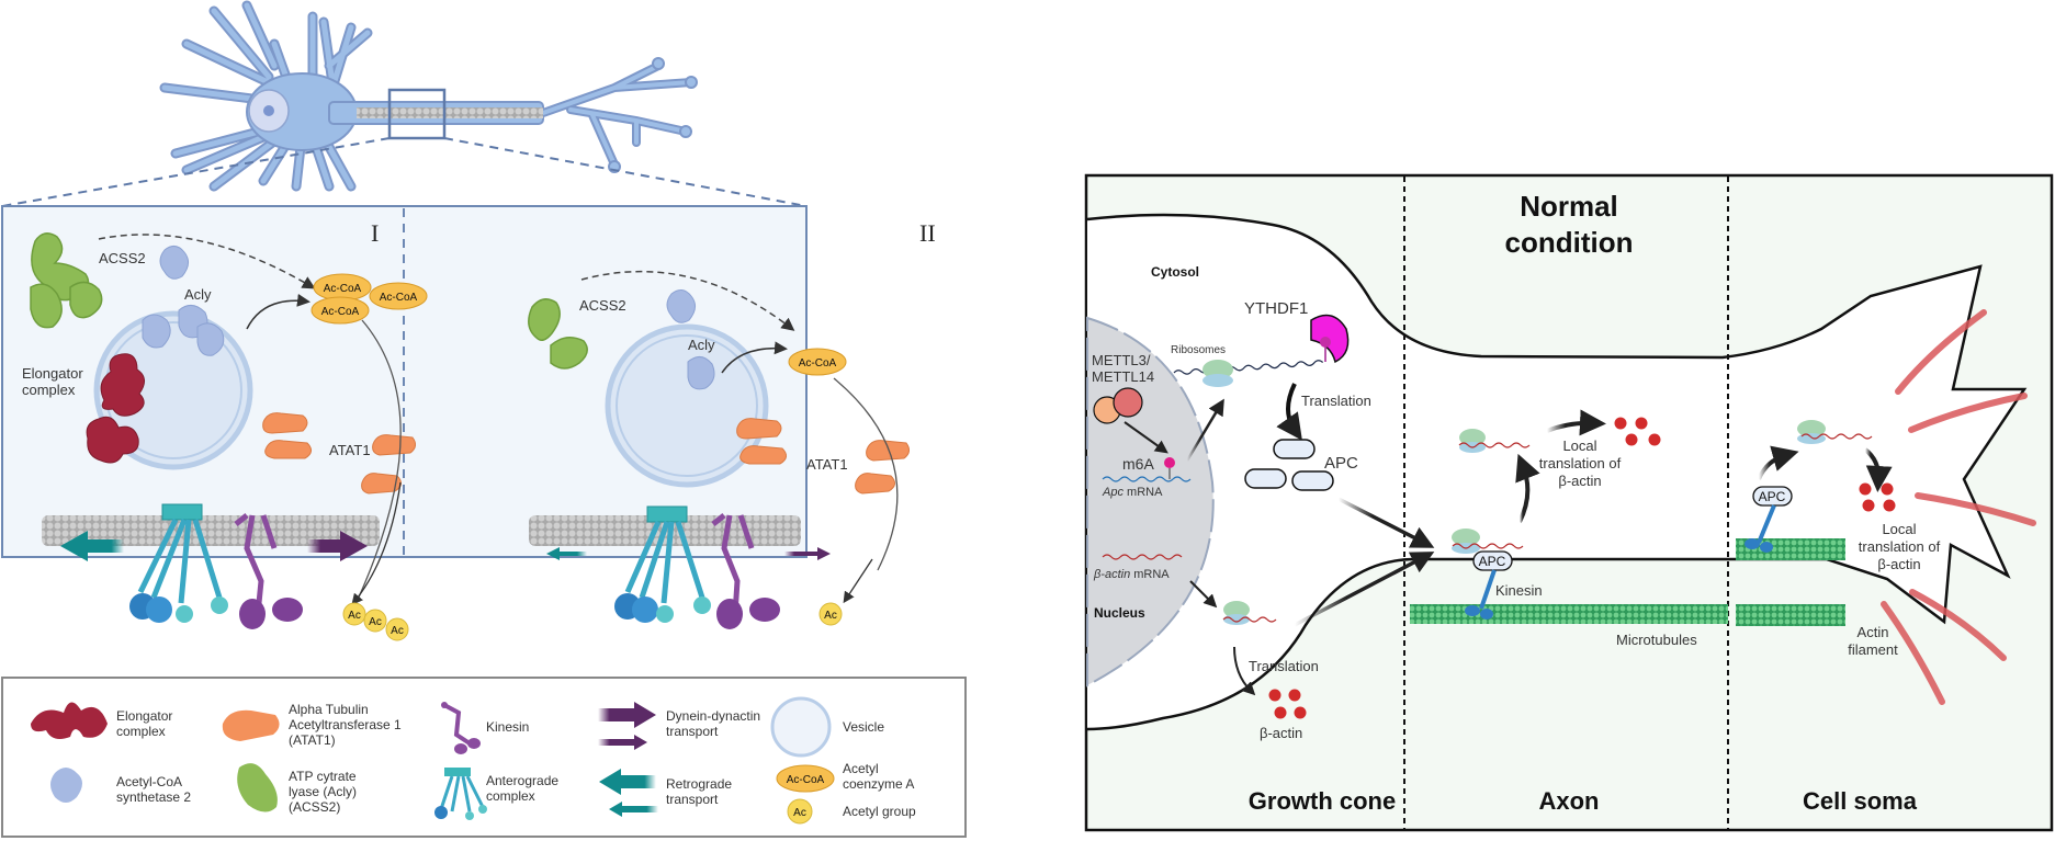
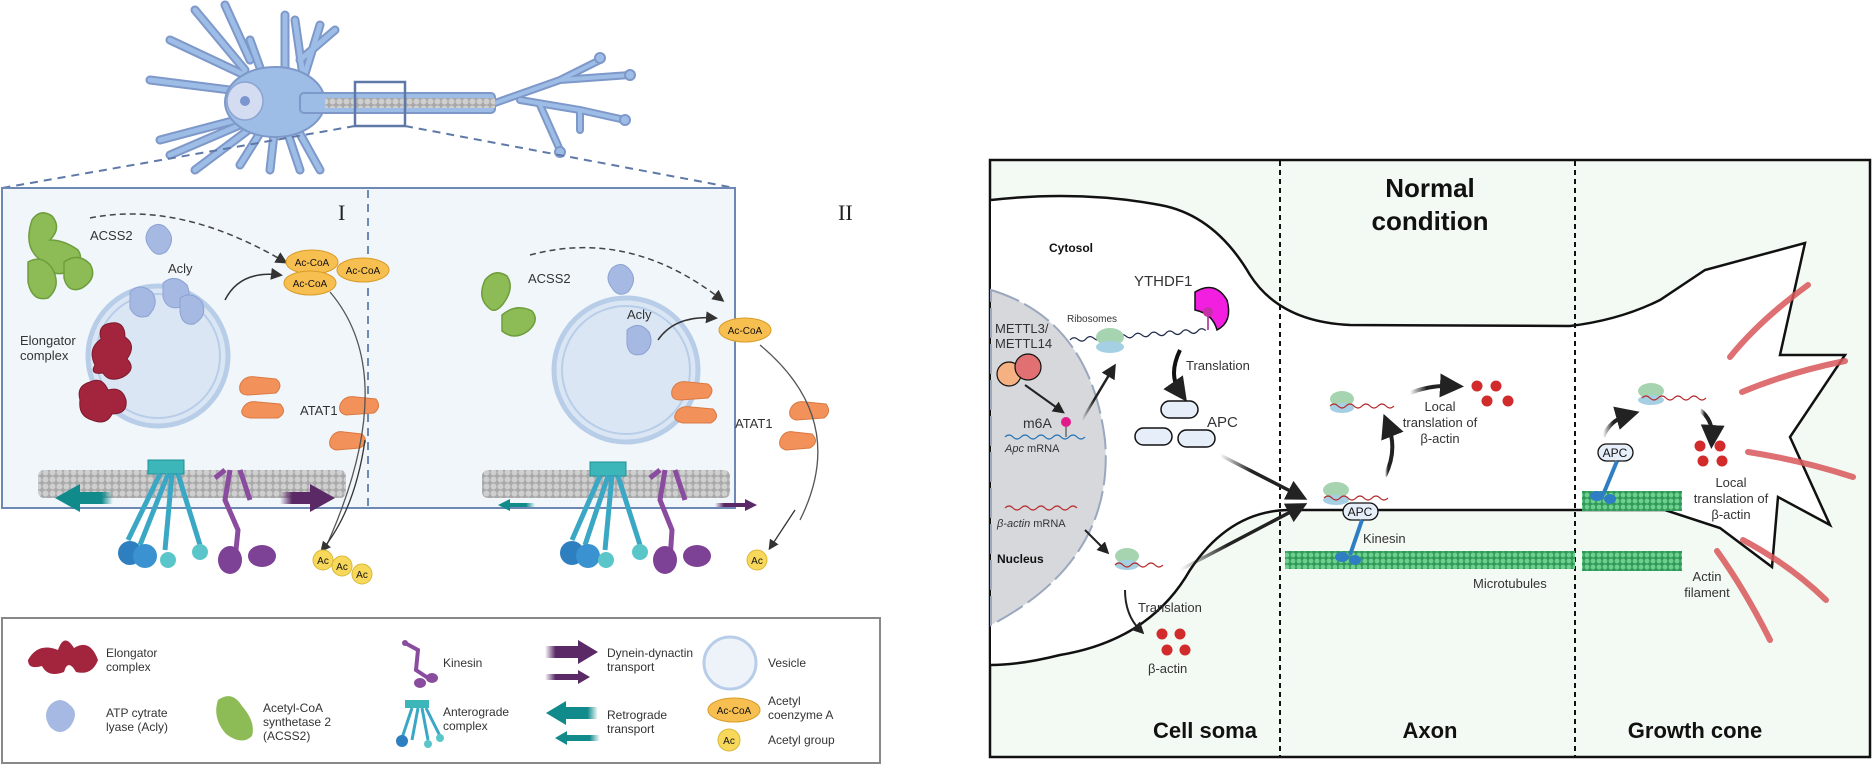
  I
  ACSS2
  Acly
  Elongator
  complex
  Ac-CoA
  Ac-CoA
  Ac-CoA
  ATAT1
  Ac
  Ac
  Ac
  II
  ACSS2
  Acly
  Ac-CoA
  ATAT1
  Ac
  Elongator
  complex
- Acetyl-CoA
+ ATP cytrate
- synthetase 2
+ lyase (Acly)
- Alpha Tubulin
- Acetyltransferase 1
- (ATAT1)
- ATP cytrate
+ Acetyl-CoA
- lyase (Acly)
+ synthetase 2
  (ACSS2)
  Kinesin
  Anterograde
  complex
  Dynein-dynactin
  transport
  Retrograde
  transport
  Vesicle
  Ac-CoA
  Acetyl
  coenzyme A
  Ac
  Acetyl group
  Normal
  condition
  Cytosol
  Nucleus
  YTHDF1
  Ribosomes
  METTL3/
  METTL14
  m6A
  Apc mRNA
  Translation
  APC
  β-actin mRNA
  Translation
  β-actin
  Microtubules
  APC
  Kinesin
  Local
  translation of
  β-actin
  APC
  Local
  translation of
  β-actin
  Actin
  filament
- Growth cone
+ Cell soma
  Axon
- Cell soma
+ Growth cone
